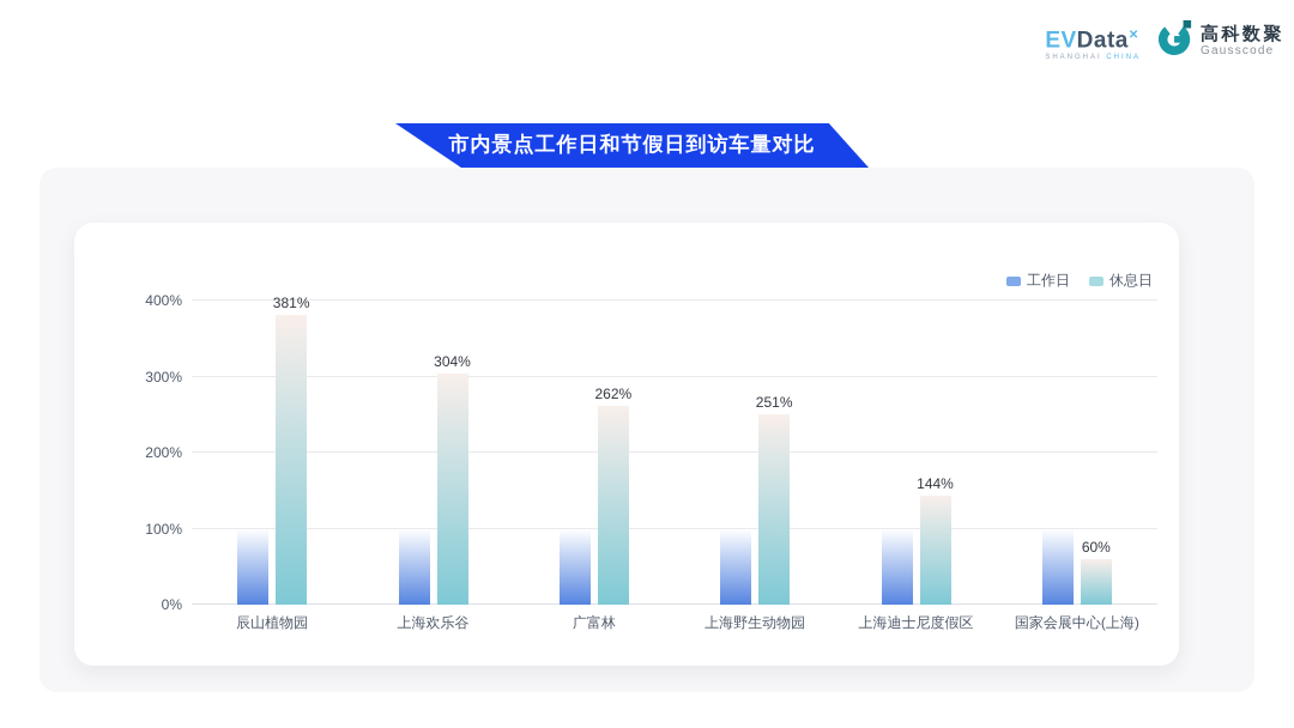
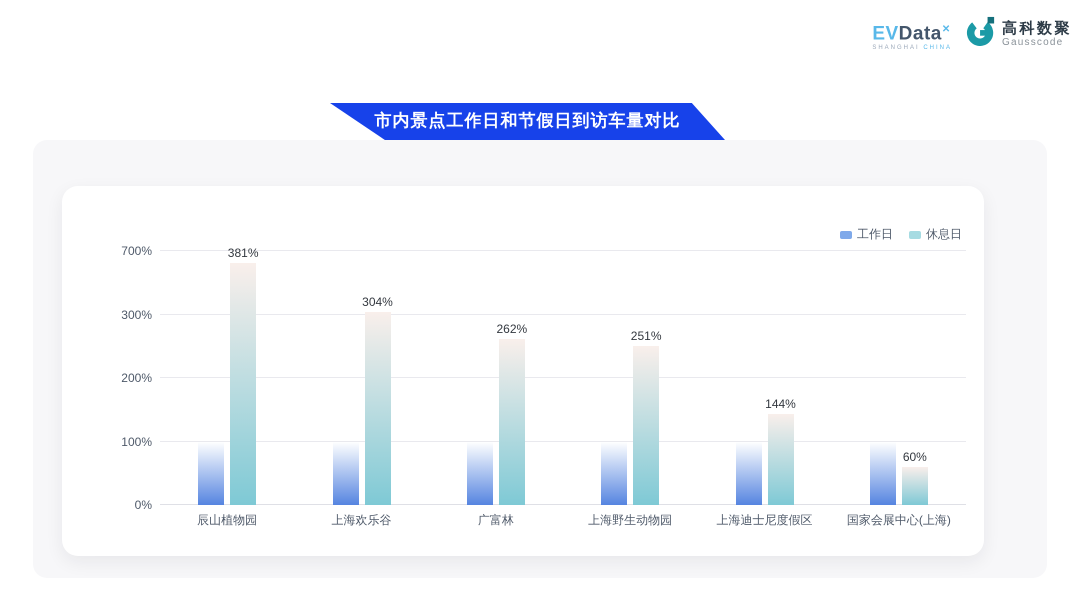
  EVData✕
  高科数聚
  Gausscode
  市内景点工作日和节假日到访车量对比
  工作日
  休息日
  0%
  100%
  200%
  300%
- 400%
+ 700%
  381%
  辰山植物园
  304%
  上海欢乐谷
  262%
  广富林
  251%
  上海野生动物园
  144%
  上海迪士尼度假区
  60%
  国家会展中心(上海)
